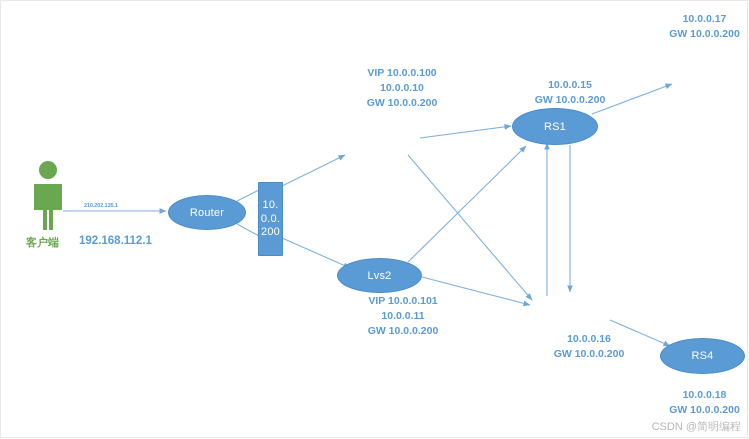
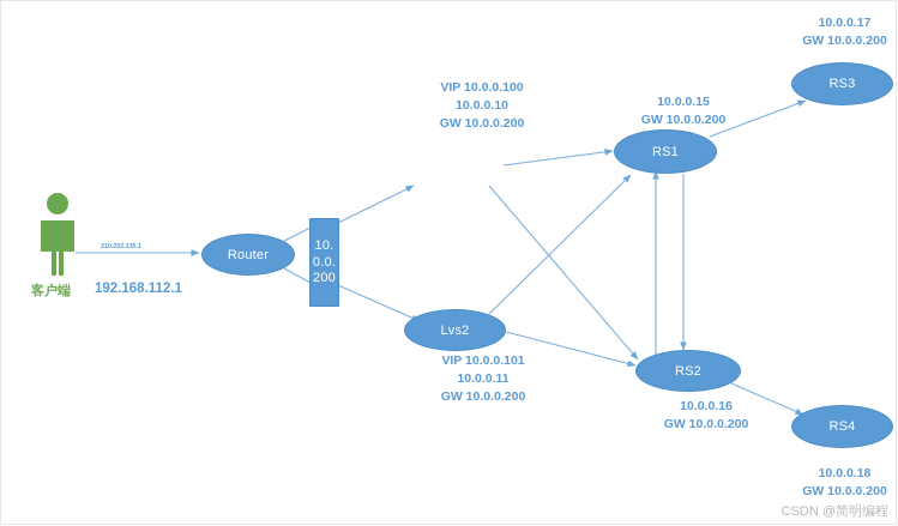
  客户端
  192.168.112.1
  Router
  10.
  0.0.
  200
  Lvs2
  RS1
+ RS2
+ RS3
  RS4
  VIP 10.0.0.100
  10.0.0.10
  GW 10.0.0.200
  VIP 10.0.0.101
  10.0.0.11
  GW 10.0.0.200
  10.0.0.15
  GW 10.0.0.200
  10.0.0.16
  GW 10.0.0.200
  10.0.0.17
  GW 10.0.0.200
  10.0.0.18
  GW 10.0.0.200
  CSDN @简明编程
